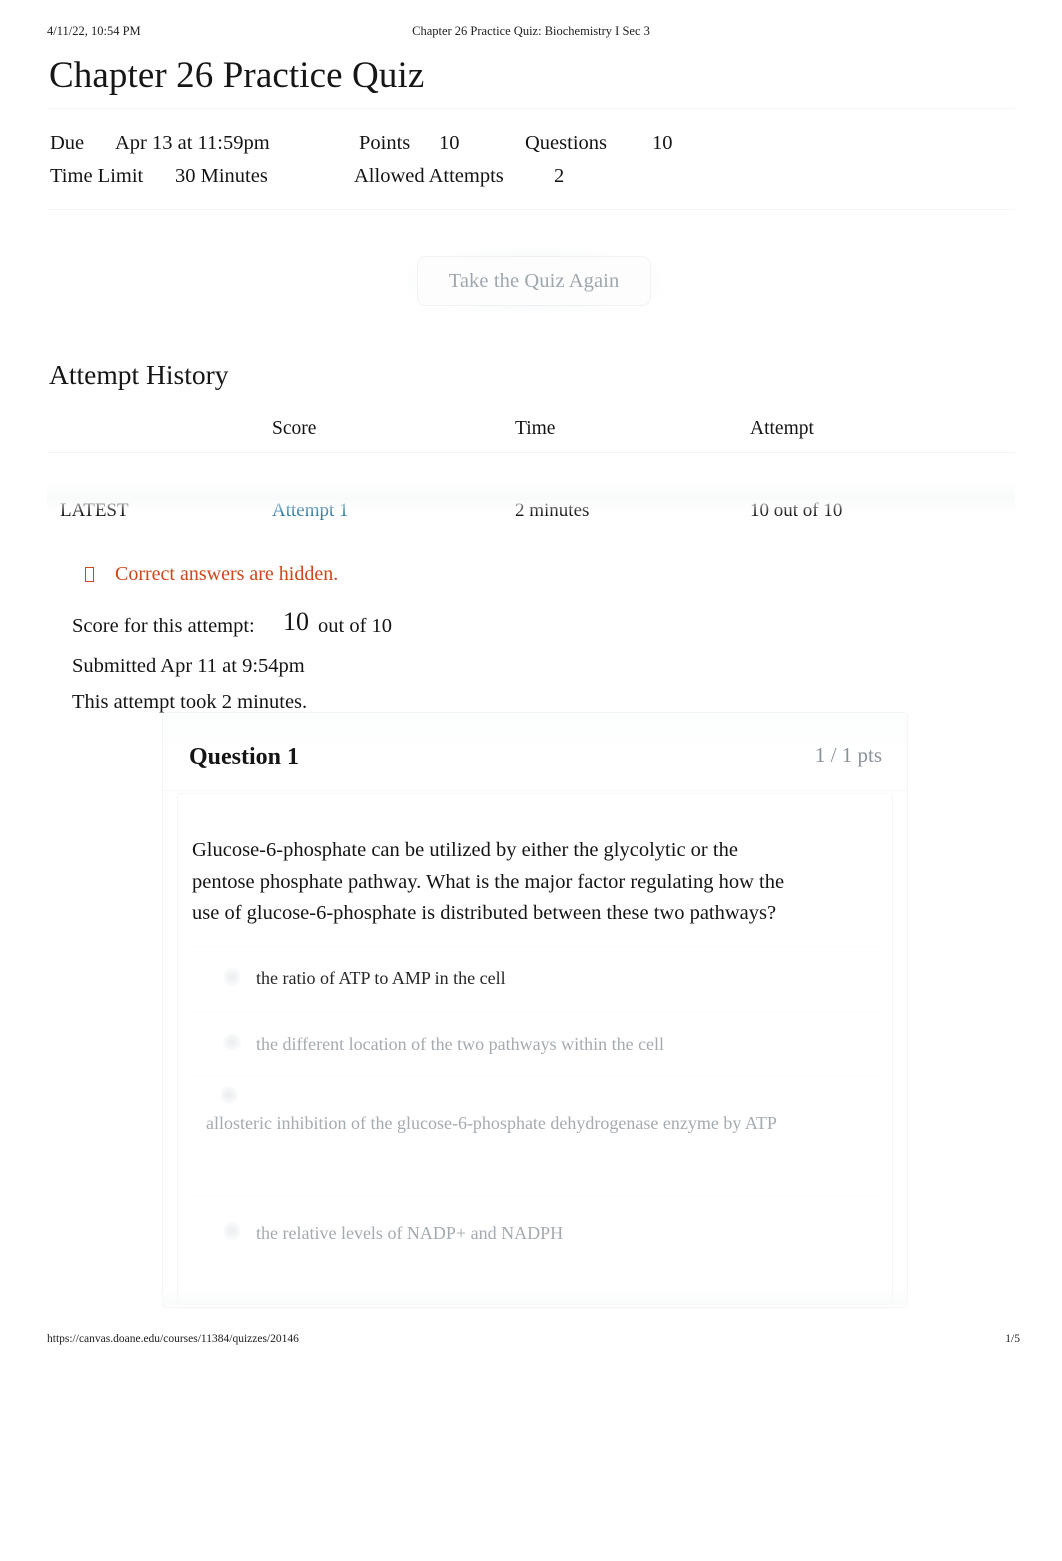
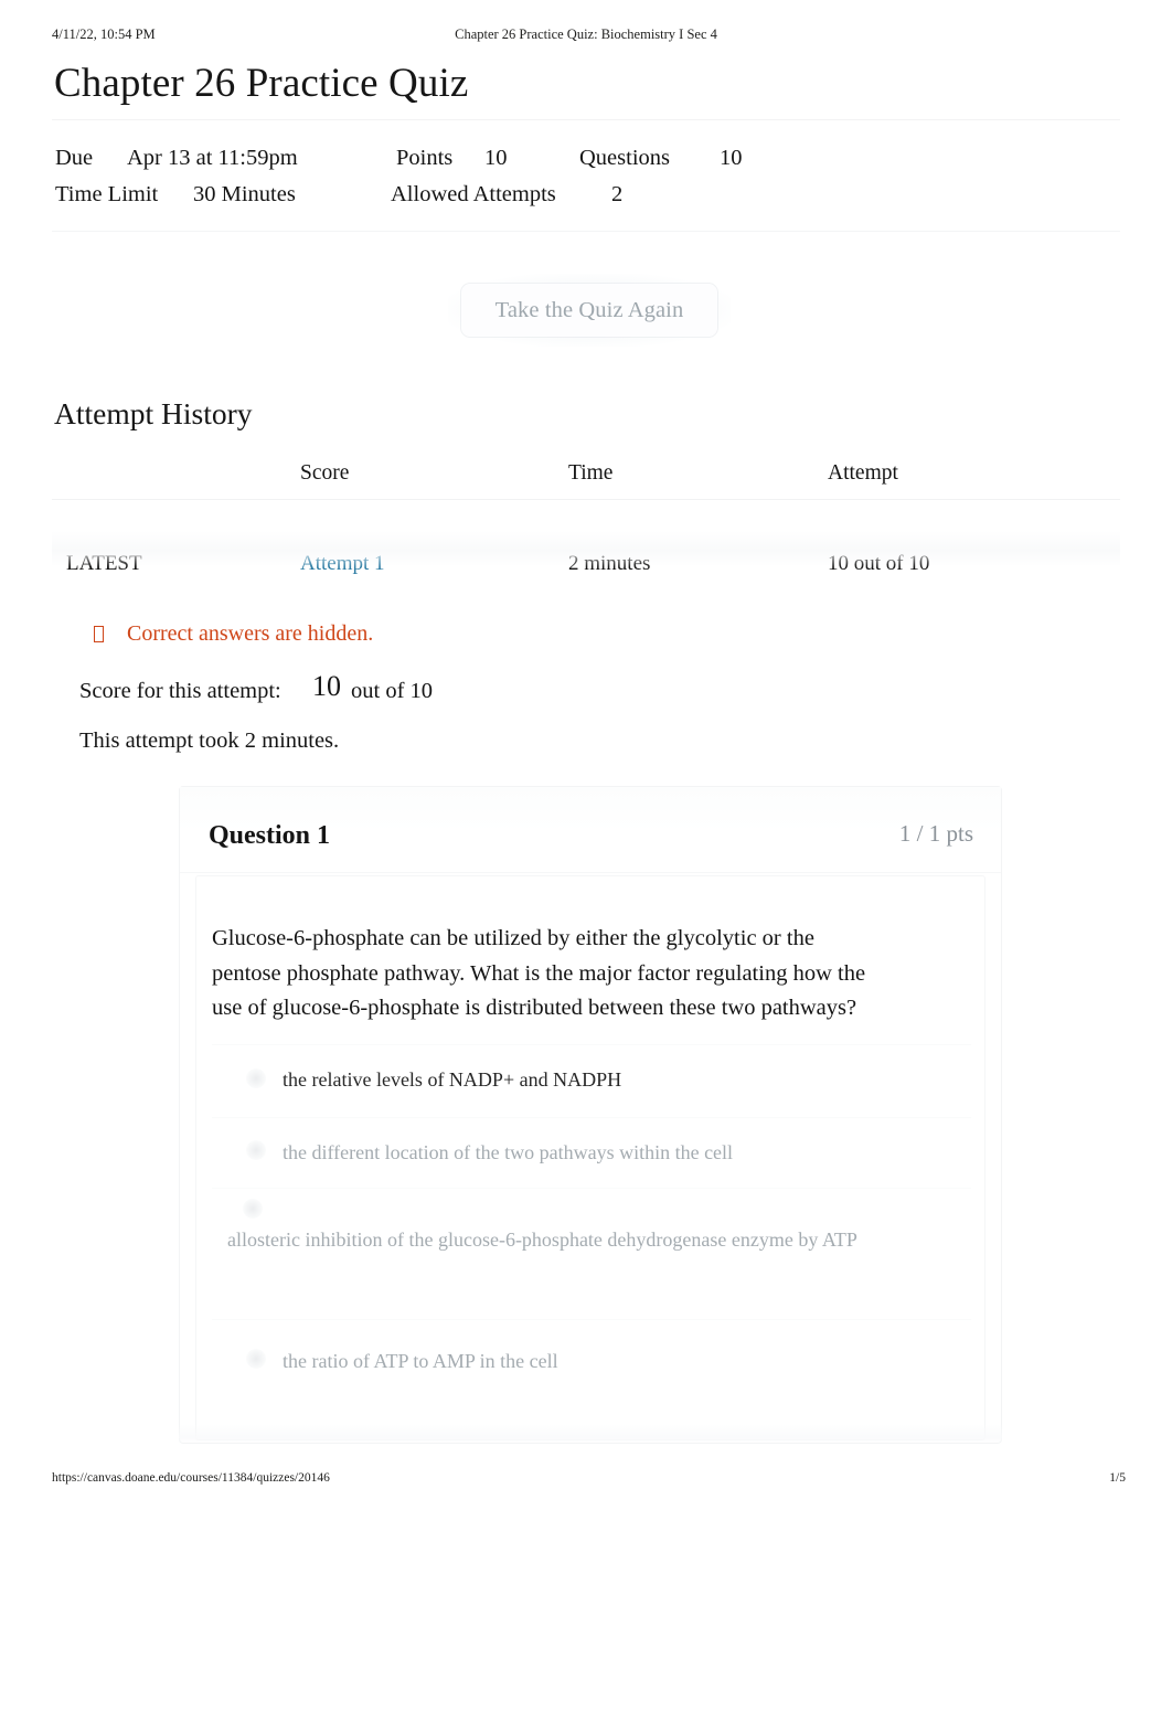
  4/11/22, 10:54 PM
- Chapter 26 Practice Quiz: Biochemistry I Sec 3
+ Chapter 26 Practice Quiz: Biochemistry I Sec 4
  Chapter 26 Practice Quiz
  Due
  Apr 13 at 11:59pm
  Points
  10
  Questions
  10
  Time Limit
  30 Minutes
  Allowed Attempts
  2
  Take the Quiz Again
  Attempt History
  Score
  Time
  Attempt
  Correct answers are hidden.
  Score for this attempt:
  10
  out of 10
- Submitted Apr 11 at 9:54pm
  This attempt took 2 minutes.
  Question 1
  1 / 1 pts
  Glucose-6-phosphate can be utilized by either the glycolytic or the pentose phosphate pathway. What is the major factor regulating how the use of glucose-6-phosphate is distributed between these two pathways?
- the ratio of ATP to AMP in the cell
+ the relative levels of NADP+ and NADPH
  the different location of the two pathways within the cell
  allosteric inhibition of the glucose-6-phosphate dehydrogenase enzyme by ATP
- the relative levels of NADP+ and NADPH
+ the ratio of ATP to AMP in the cell
  https://canvas.doane.edu/courses/11384/quizzes/20146
  1/5
